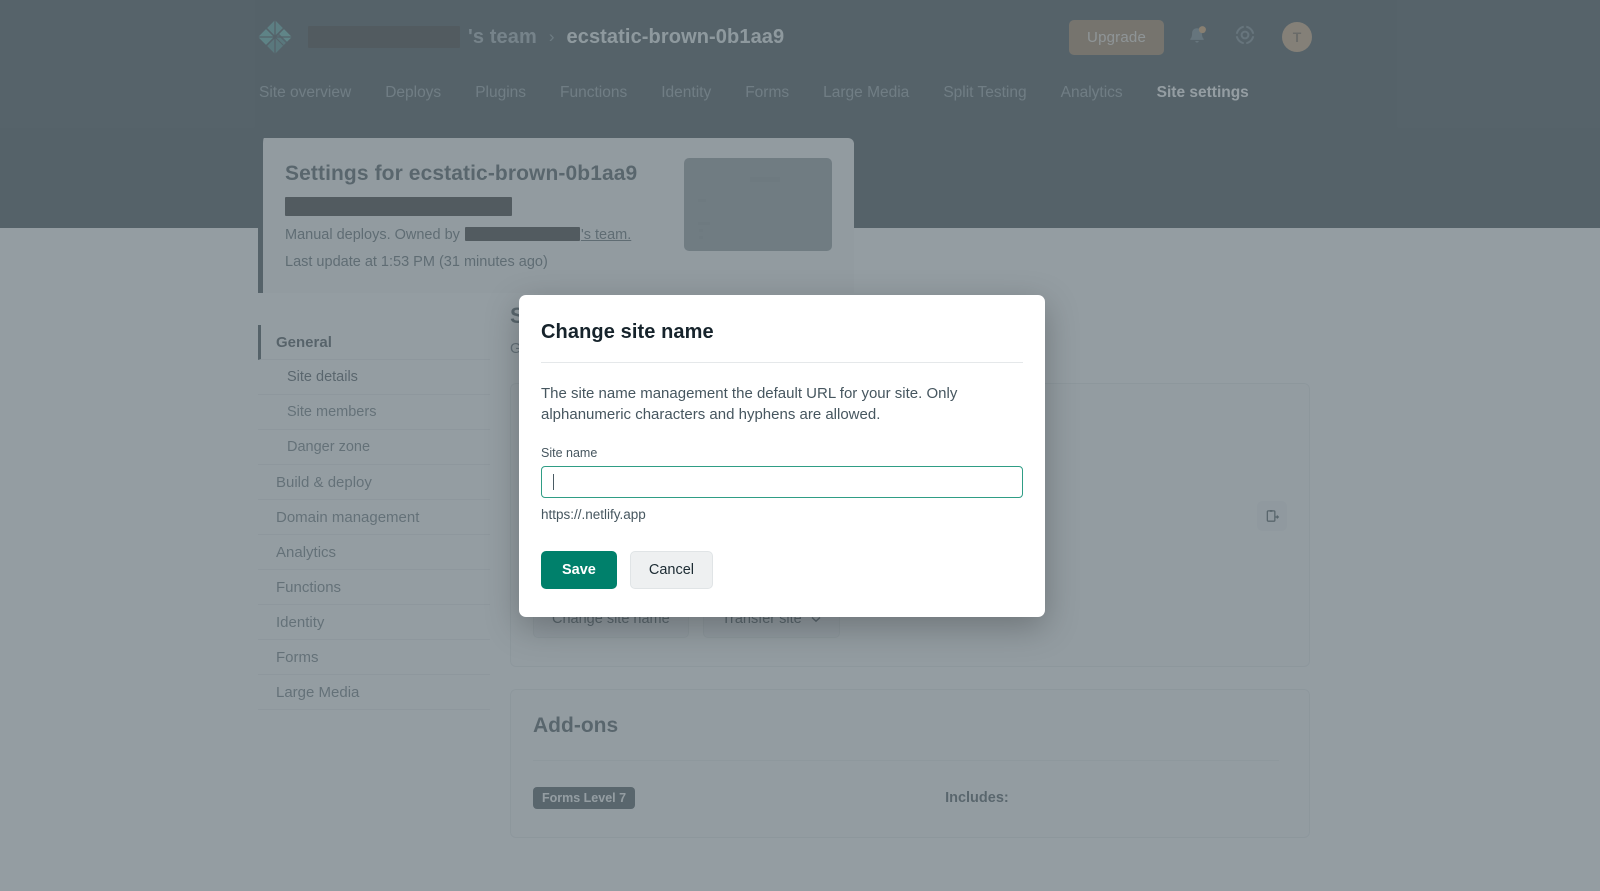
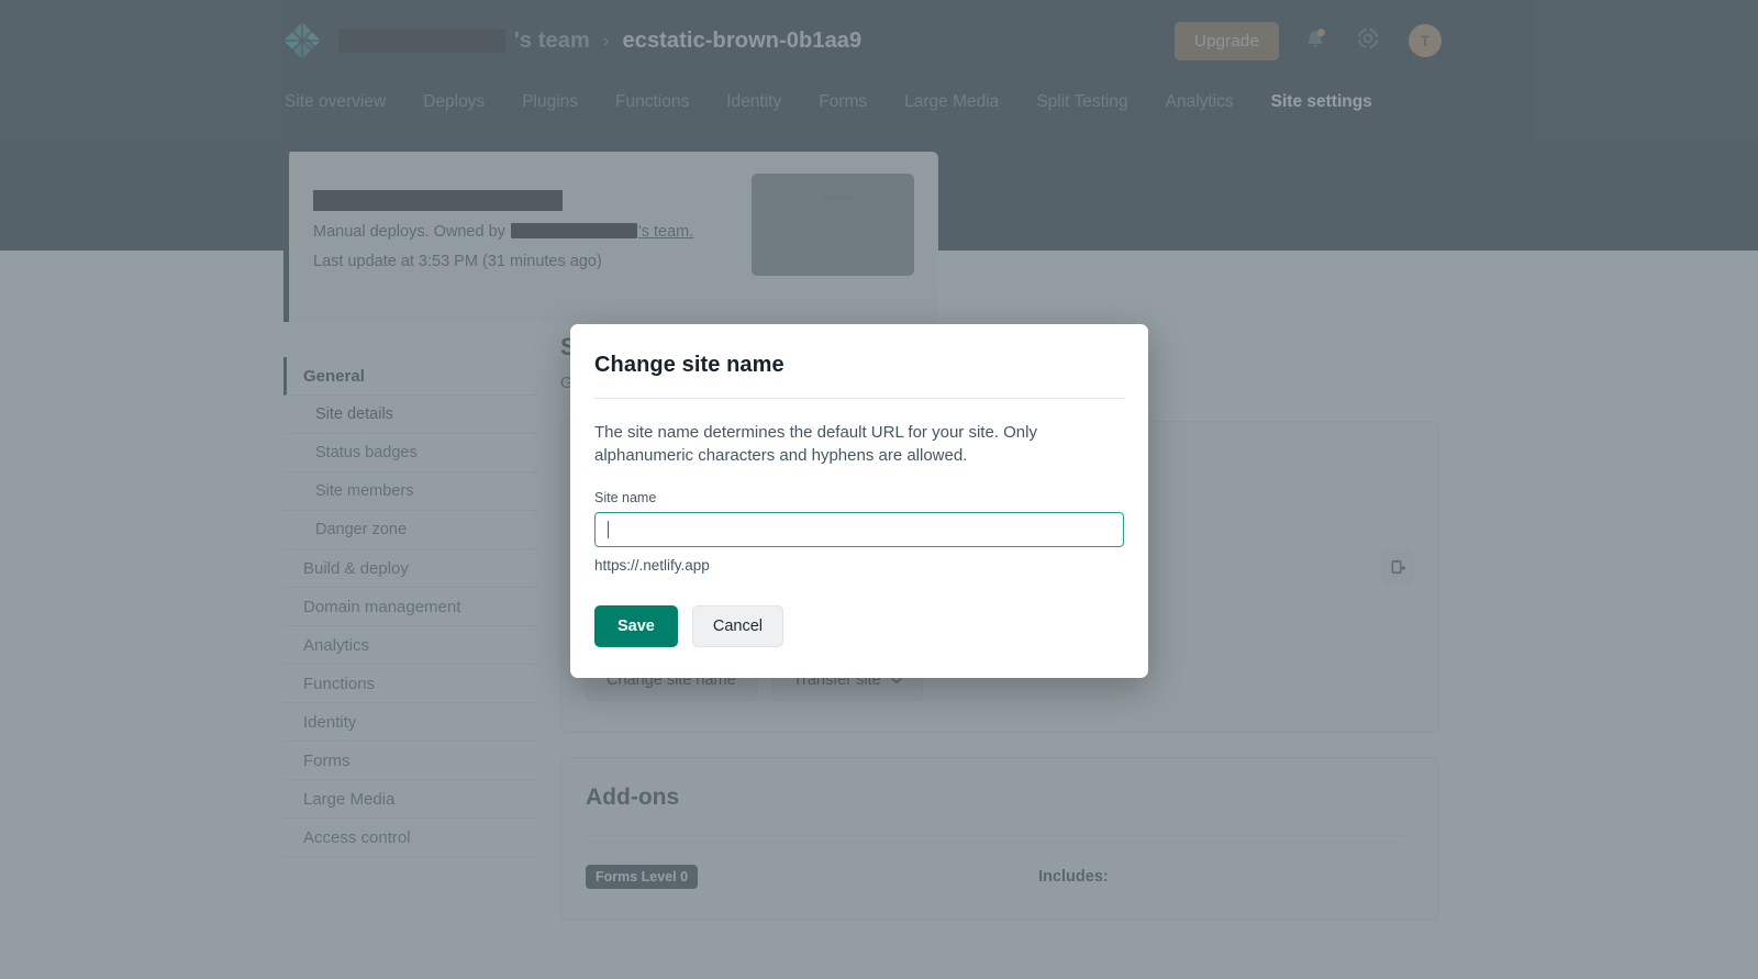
  General
  Site details
+ Status badges
  Site members
  Danger zone
  Build & deploy
  Domain management
  Analytics
  Functions
  Identity
  Forms
  Large Media
+ Access control
  Change site name
  Transfer site
  Add-ons
- Forms Level 7
+ Forms Level 0
  Includes:
  's team
  ›
  ecstatic-brown-0b1aa9
  Site overview
  Deploys
  Plugins
  Functions
  Identity
  Forms
  Large Media
  Split Testing
  Analytics
  Site settings
  Upgrade
  T
- Settings for ecstatic-brown-0b1aa9
  Manual deploys. Owned by 's team.
- Last update at 1:53 PM (31 minutes ago)
+ Last update at 3:53 PM (31 minutes ago)
  Change site name
- The site name management the default URL for your site. Only alphanumeric characters and hyphens are allowed.
+ The site name determines the default URL for your site. Only alphanumeric characters and hyphens are allowed.
  Site name
  https://.netlify.app
  Save
  Cancel
